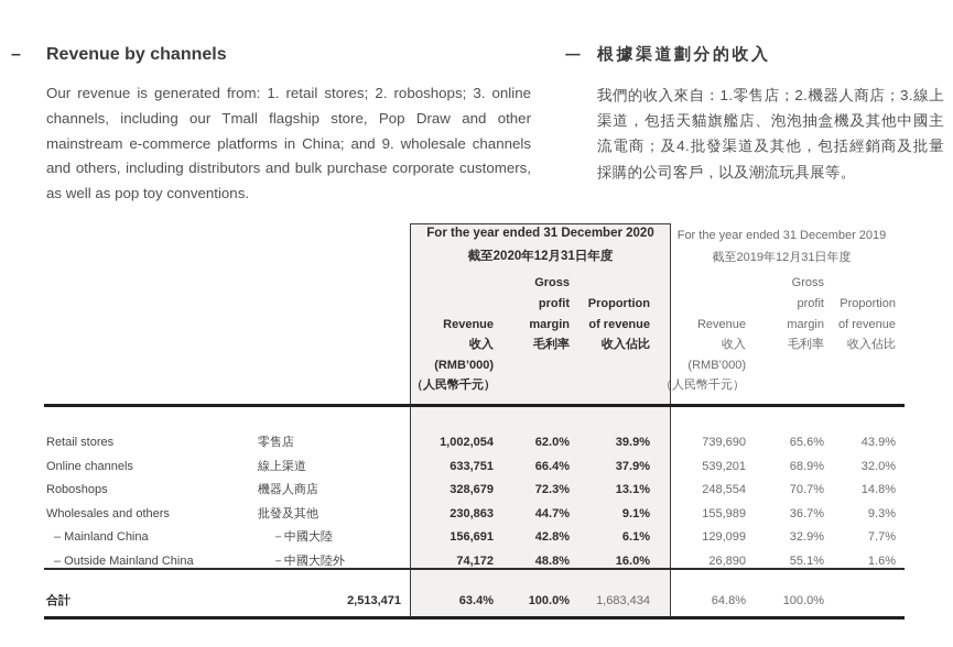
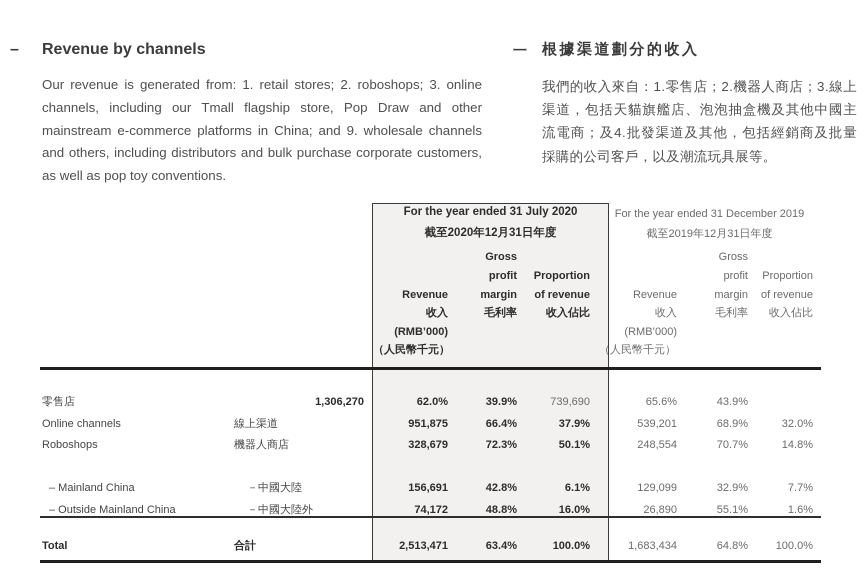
  –
  Revenue by channels
  Our revenue is generated from: 1. retail stores; 2. roboshops; 3. online channels, including our Tmall flagship store, Pop Draw and other mainstream e-commerce platforms in China; and 9. wholesale channels and others, including distributors and bulk purchase corporate customers, as well as pop toy conventions.
  一
  根據渠道劃分的收入
  我們的收入來自：1.零售店；2.機器人商店；3.線上渠道，包括天貓旗艦店、泡泡抽盒機及其他中國主流電商；及4.批發渠道及其他，包括經銷商及批量採購的公司客戶，以及潮流玩具展等。
- For the year ended 31 December 2020
+ For the year ended 31 July 2020
  截至2020年12月31日年度
  For the year ended 31 December 2019
  截至2019年12月31日年度
  Gross
  Gross
  profit
  Proportion
  profit
  Proportion
  Revenue
  margin
  of revenue
  Revenue
  margin
  of revenue
  收入
  毛利率
  收入佔比
  收入
  毛利率
  收入佔比
  (RMB’000)
  (RMB’000)
  （人民幣千元）
  （人民幣千元）
- Retail stores
  零售店
- 1,002,054
+ 1,306,270
  62.0%
  39.9%
  739,690
  65.6%
  43.9%
  Online channels
  線上渠道
- 633,751
+ 951,875
  66.4%
  37.9%
  539,201
  68.9%
  32.0%
  Roboshops
  機器人商店
  328,679
  72.3%
- 13.1%
+ 50.1%
  248,554
  70.7%
  14.8%
- Wholesales and others
- 批發及其他
- 230,863
- 44.7%
- 9.1%
- 155,989
- 36.7%
- 9.3%
  – Mainland China
  －中國大陸
  156,691
  42.8%
  6.1%
  129,099
  32.9%
  7.7%
  – Outside Mainland China
  －中國大陸外
  74,172
  48.8%
  16.0%
  26,890
  55.1%
  1.6%
+ Total
  合計
  2,513,471
  63.4%
  100.0%
  1,683,434
  64.8%
  100.0%
